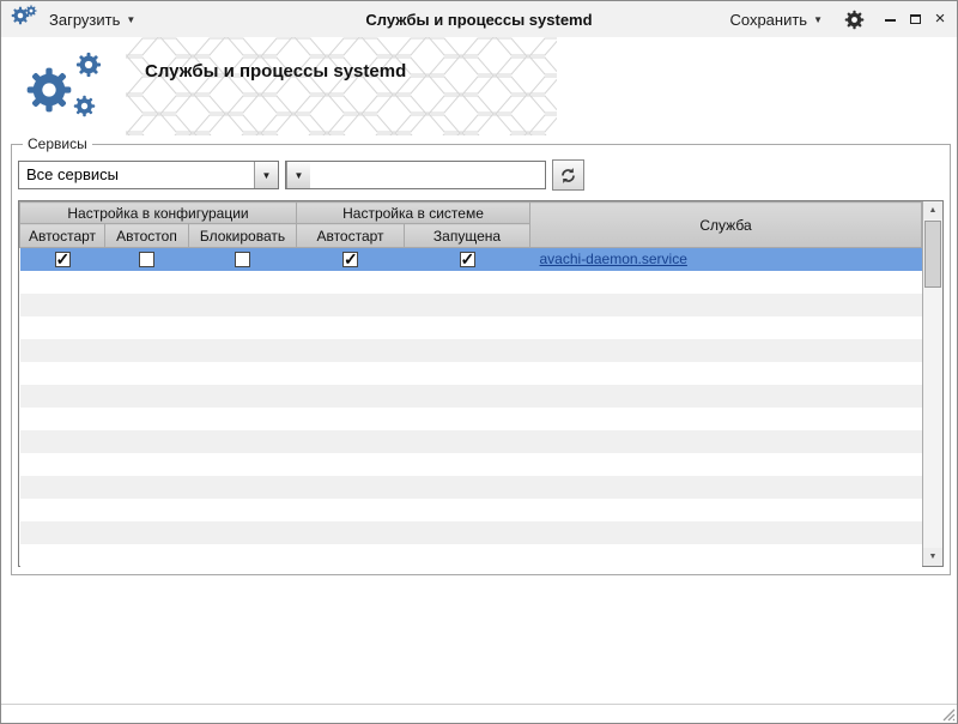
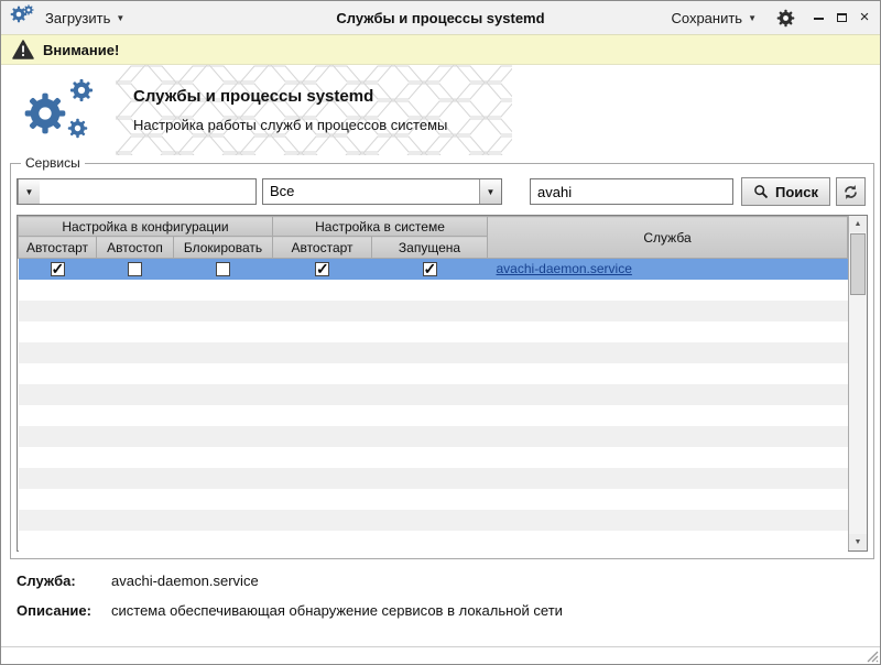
  Загрузить
  ▼
  Службы и процессы systemd
  Сохранить
  ▼
  ×
+ Внимание!
  Службы и процессы systemd
+ Настройка работы служб и процессов системы
  Сервисы
- Все сервисы
  ▼
+ Все
  ▼
+ avahi
+ Поиск
  Настройка в конфигурации	Настройка в системе	Служба
  Автостарт	Автостоп	Блокировать	Автостарт	Запущена
  					avachi-daemon.service
+ Служба:
+ avachi-daemon.service
+ Описание:
+ система обеспечивающая обнаружение сервисов в локальной сети
